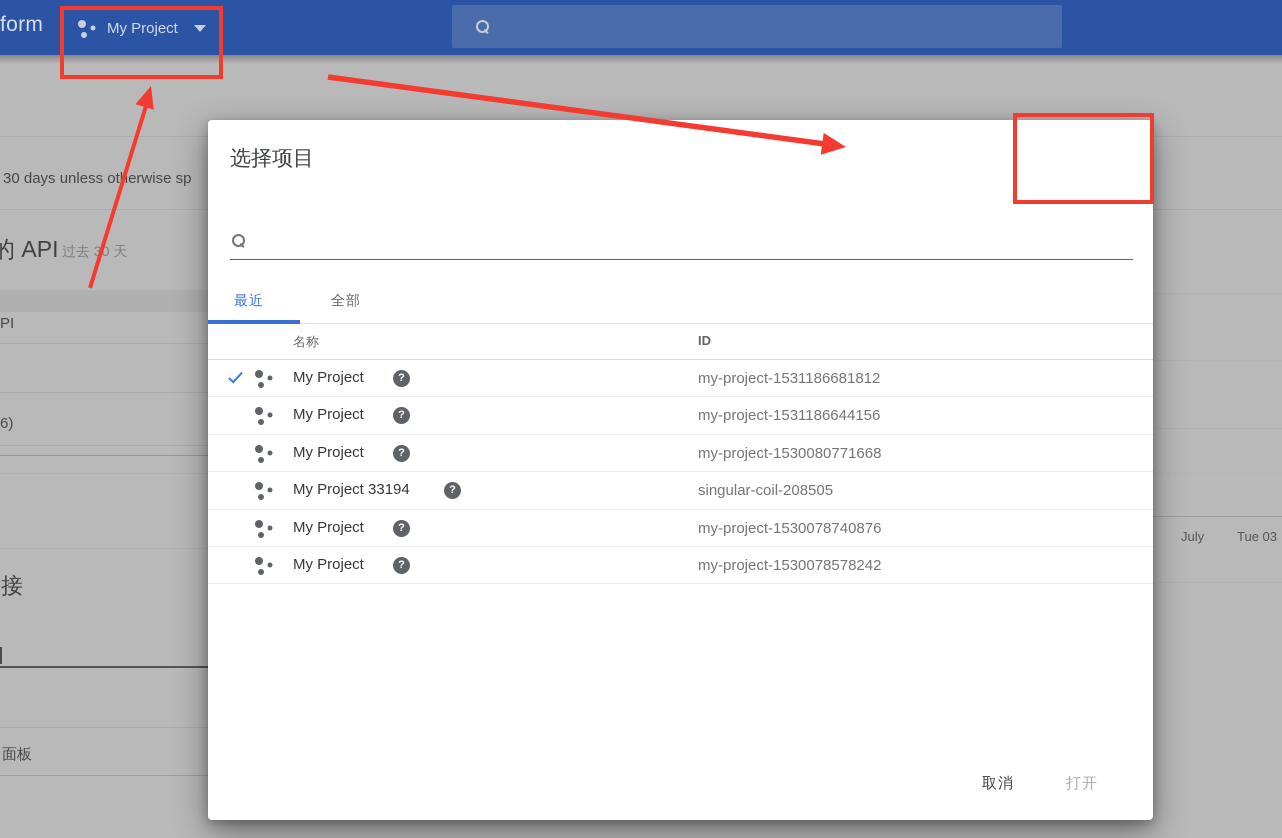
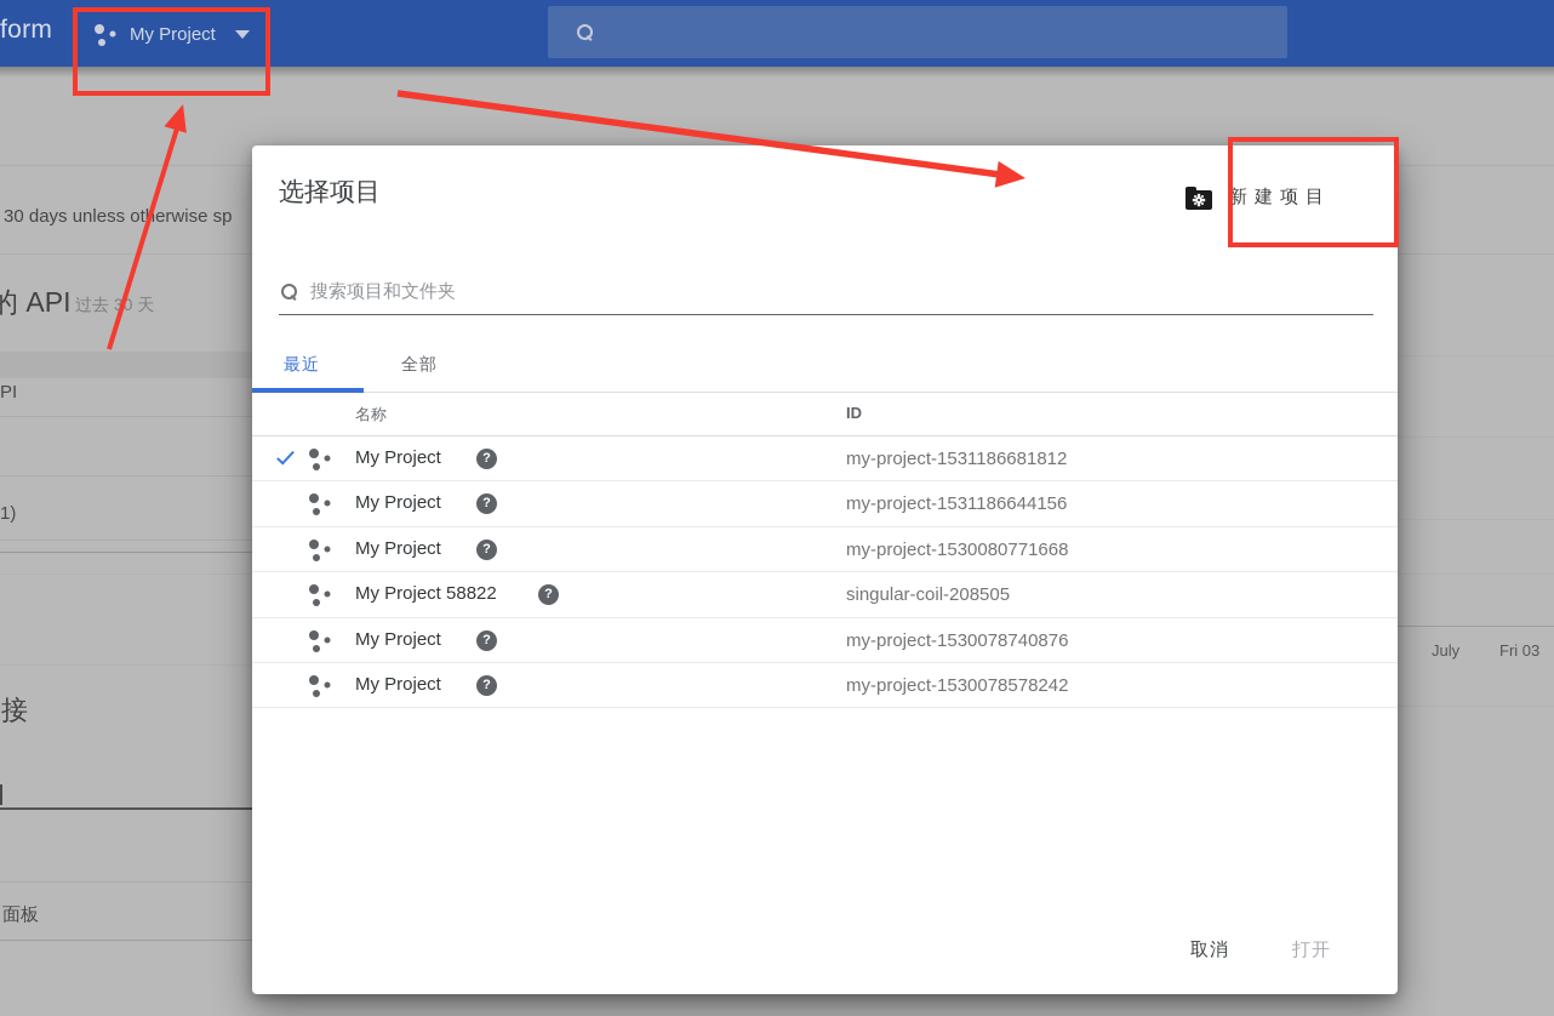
  form
  My Project
  30 days unless oterwise sp
  的 API
  过去 30 天
  PI
- 6)
+ 1)
  接
  面板
  July
- Tue 03
+ Fri 03
  选择项目
+ 新建项目
+ 搜索项目和文件夹
  最近
  全部
  名称
  ID
  My Project
  my-project-1531186681812
  My Project
  my-project-1531186644156
  My Project
  my-project-1530080771668
- My Project 33194
+ My Project 58822
  singular-coil-208505
  My Project
  my-project-1530078740876
  My Project
  my-project-1530078578242
  取消
  打开
